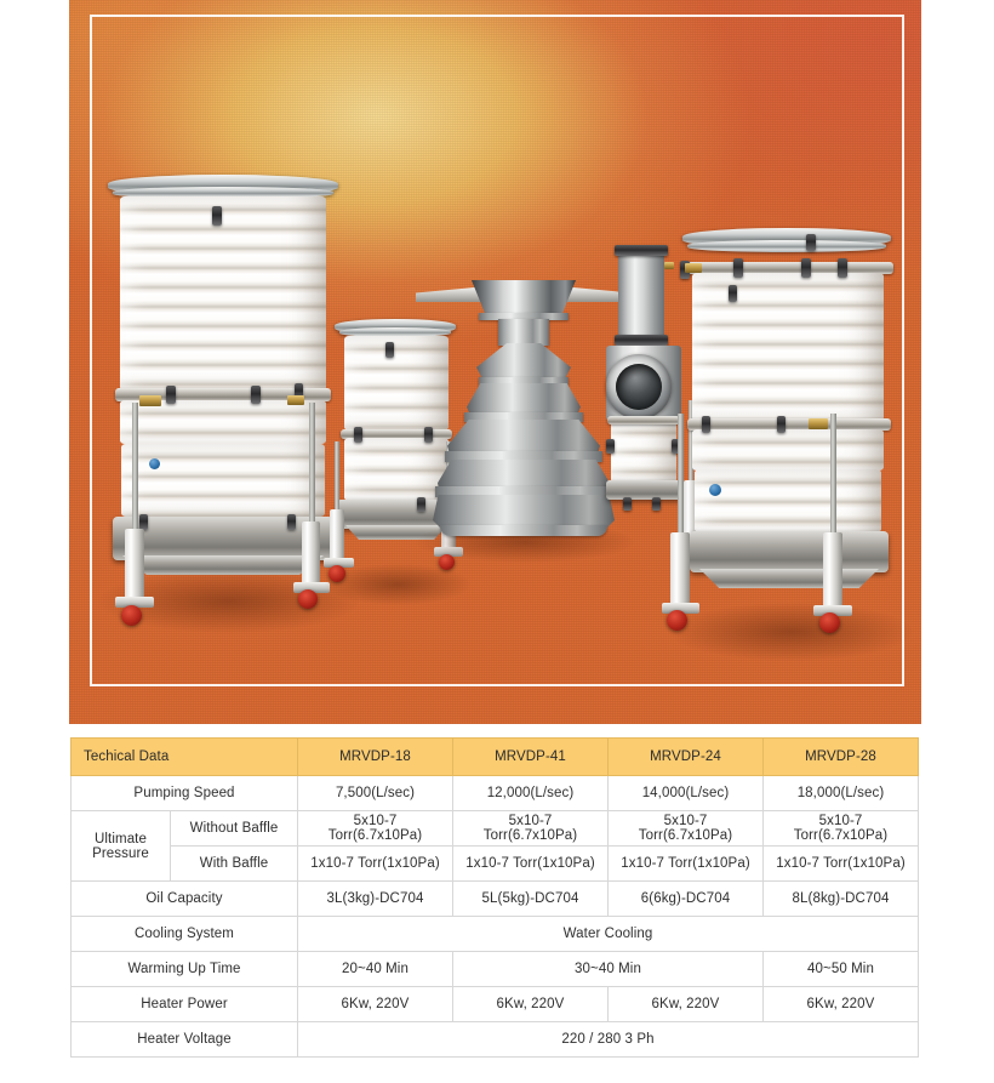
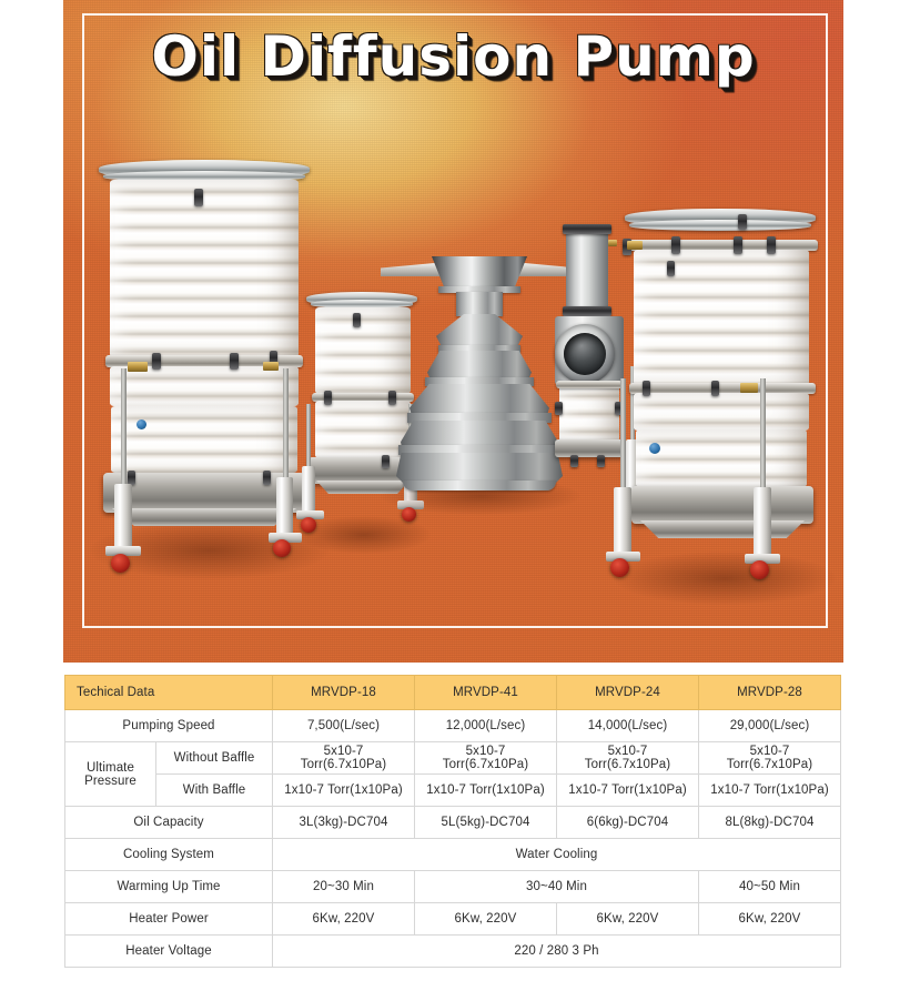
+ Oil Diffusion Pump
  Techical Data	MRVDP-18	MRVDP-41	MRVDP-24	MRVDP-28
- Pumping Speed	7,500(L/sec)	12,000(L/sec)	14,000(L/sec)	18,000(L/sec)
+ Pumping Speed	7,500(L/sec)	12,000(L/sec)	14,000(L/sec)	29,000(L/sec)
  Ultimate Pressure	Without Baffle	5x10-7 Torr(6.7x10Pa)	5x10-7 Torr(6.7x10Pa)	5x10-7 Torr(6.7x10Pa)	5x10-7 Torr(6.7x10Pa)
  With Baffle	1x10-7 Torr(1x10Pa)	1x10-7 Torr(1x10Pa)	1x10-7 Torr(1x10Pa)	1x10-7 Torr(1x10Pa)
  Oil Capacity	3L(3kg)-DC704	5L(5kg)-DC704	6(6kg)-DC704	8L(8kg)-DC704
  Cooling System	Water Cooling
- Warming Up Time	20~40 Min	30~40 Min	40~50 Min
+ Warming Up Time	20~30 Min	30~40 Min	40~50 Min
  Heater Power	6Kw, 220V	6Kw, 220V	6Kw, 220V	6Kw, 220V
  Heater Voltage	220 / 280 3 Ph
